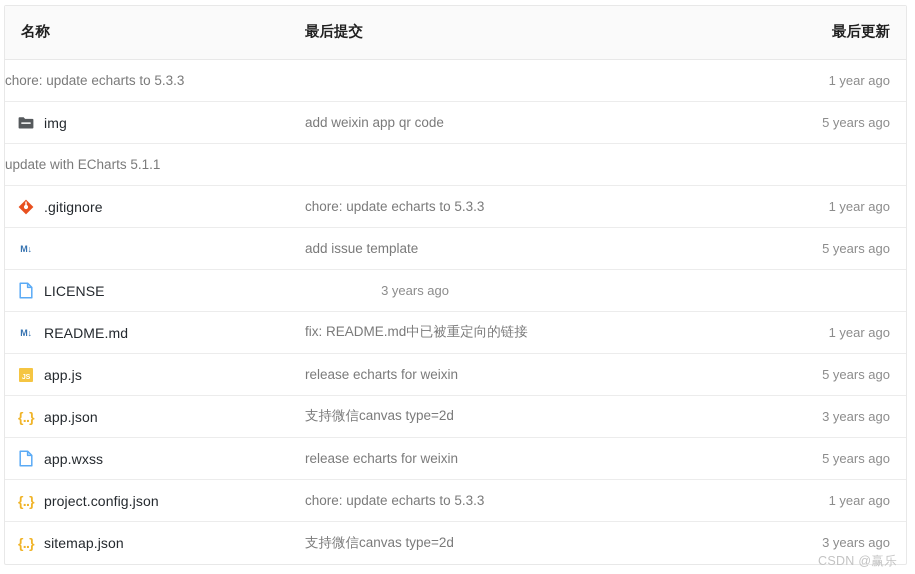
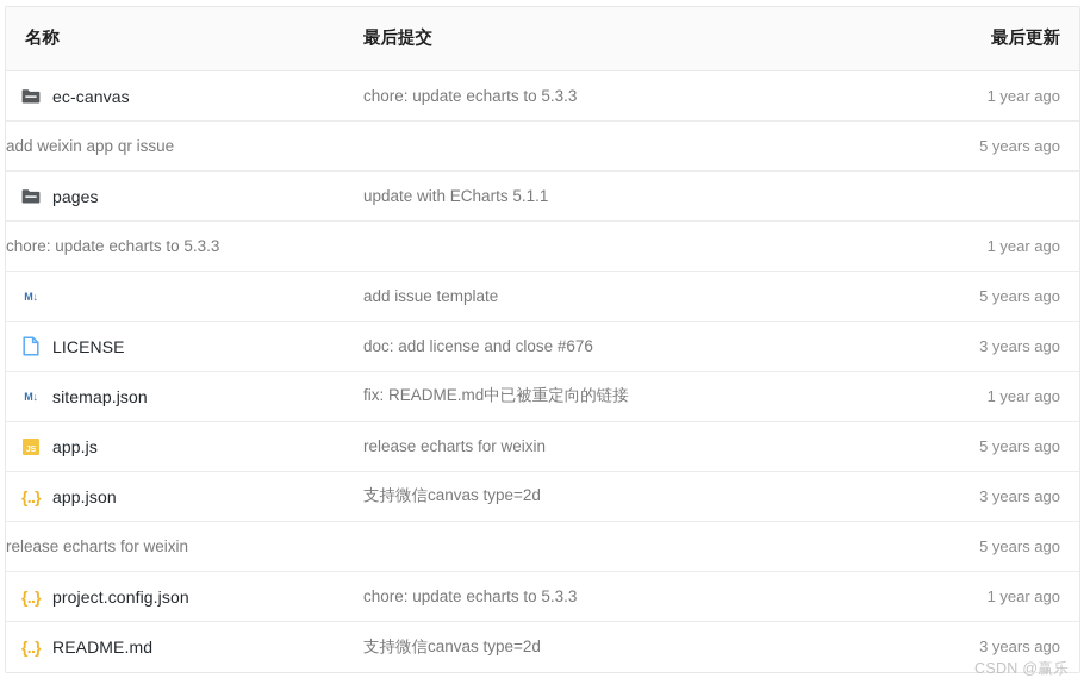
  名称
  最后提交
  最后更新
+ ec-canvas
  chore: update echarts to 5.3.3
  1 year ago
- img
- add weixin app qr code
+ add weixin app qr issue
  5 years ago
+ pages
  update with ECharts 5.1.1
- .gitignore
  chore: update echarts to 5.3.3
  1 year ago
  M↓
  add issue template
  5 years ago
  LICENSE
+ doc: add license and close #676
  3 years ago
  M↓
- README.md
+ sitemap.json
  fix: README.md中已被重定向的链接
  1 year ago
  app.js
  release echarts for weixin
  5 years ago
  {..}
  app.json
  支持微信canvas type=2d
  3 years ago
- app.wxss
  release echarts for weixin
  5 years ago
  {..}
  project.config.json
  chore: update echarts to 5.3.3
  1 year ago
  {..}
- sitemap.json
+ README.md
  支持微信canvas type=2d
  3 years ago
  CSDN @赢乐
